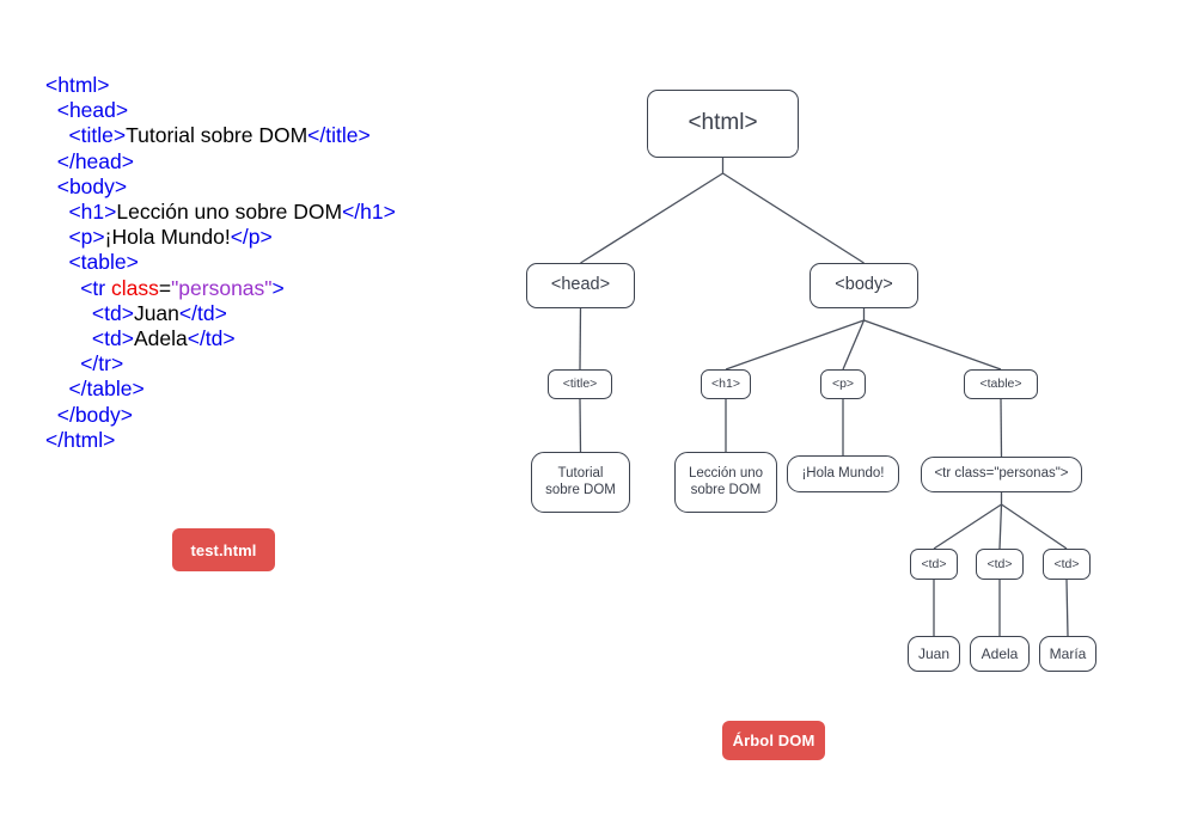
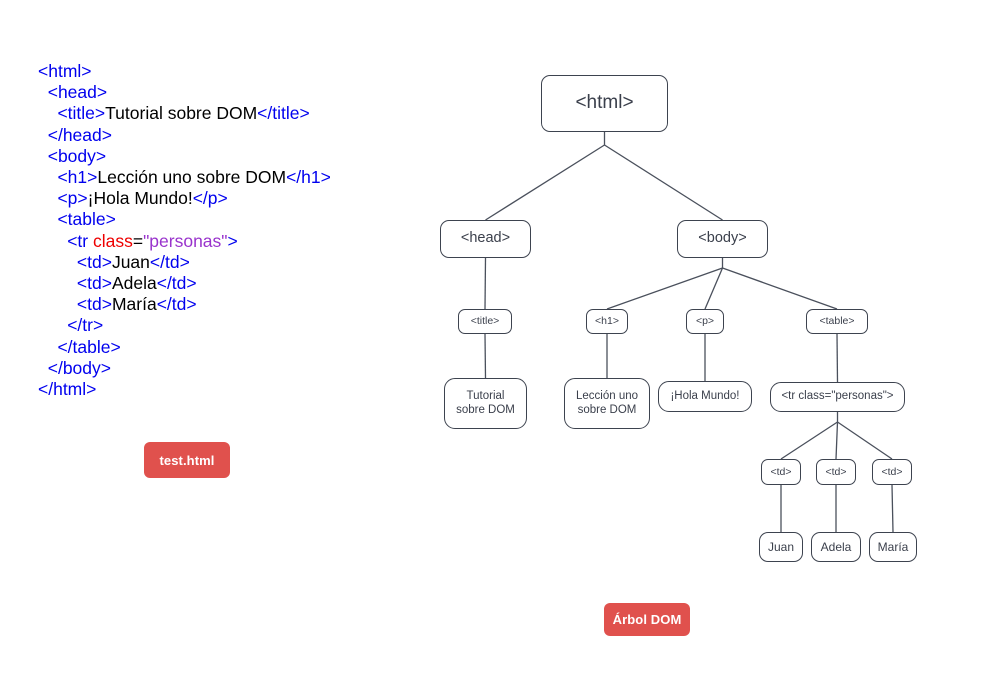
  <html>
  <head>
  <title>Tutorial sobre DOM</title>
  </head>
  <body>
  <h1>Lección uno sobre DOM</h1>
  <p>¡Hola Mundo!</p>
  <table>
  <tr class="personas">
  <td>Juan</td>
  <td>Adela</td>
+ <td>María</td>
  </tr>
  </table>
  </body>
  </html>
  <html>
  <head>
  <body>
  <title>
  <h1>
  <p>
  <table>
  Tutorial
  sobre DOM
  Lección uno
  sobre DOM
  ¡Hola Mundo!
  <tr class="personas">
  <td>
  <td>
  <td>
  Juan
  Adela
  María
  test.html
  Árbol DOM
